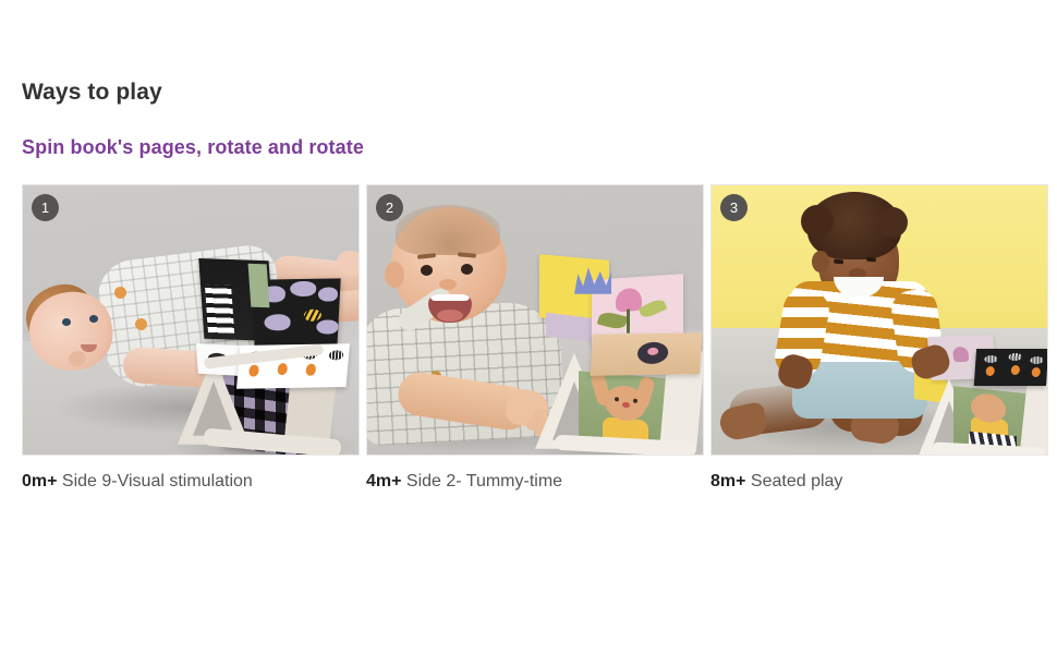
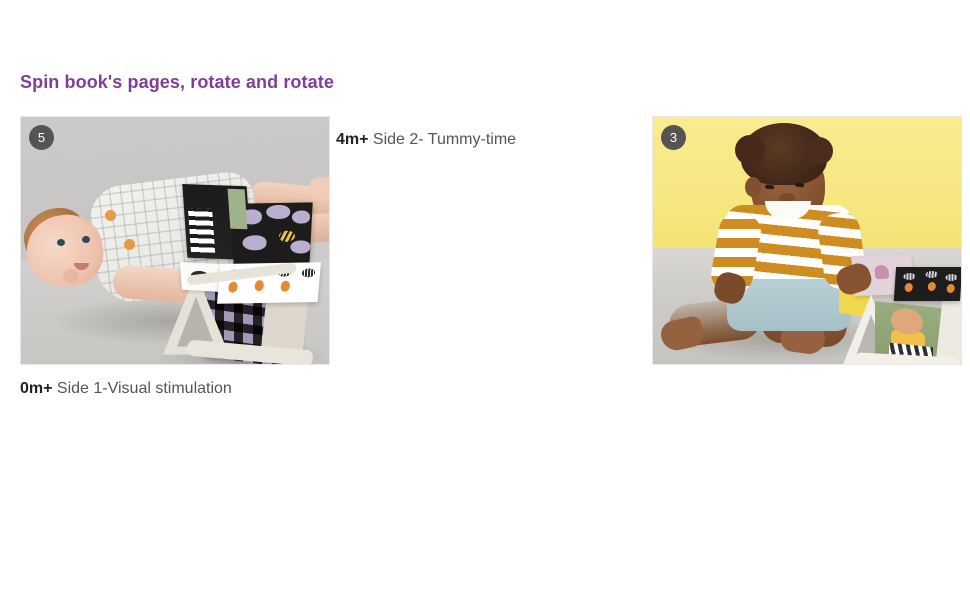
- Ways to play
  Spin book's pages, rotate and rotate
- 1
+ 5
- 0m+ Side 9-Visual stimulation
+ 0m+ Side 1-Visual stimulation
- 2
  4m+ Side 2- Tummy-time
  3
- 8m+ Seated play
